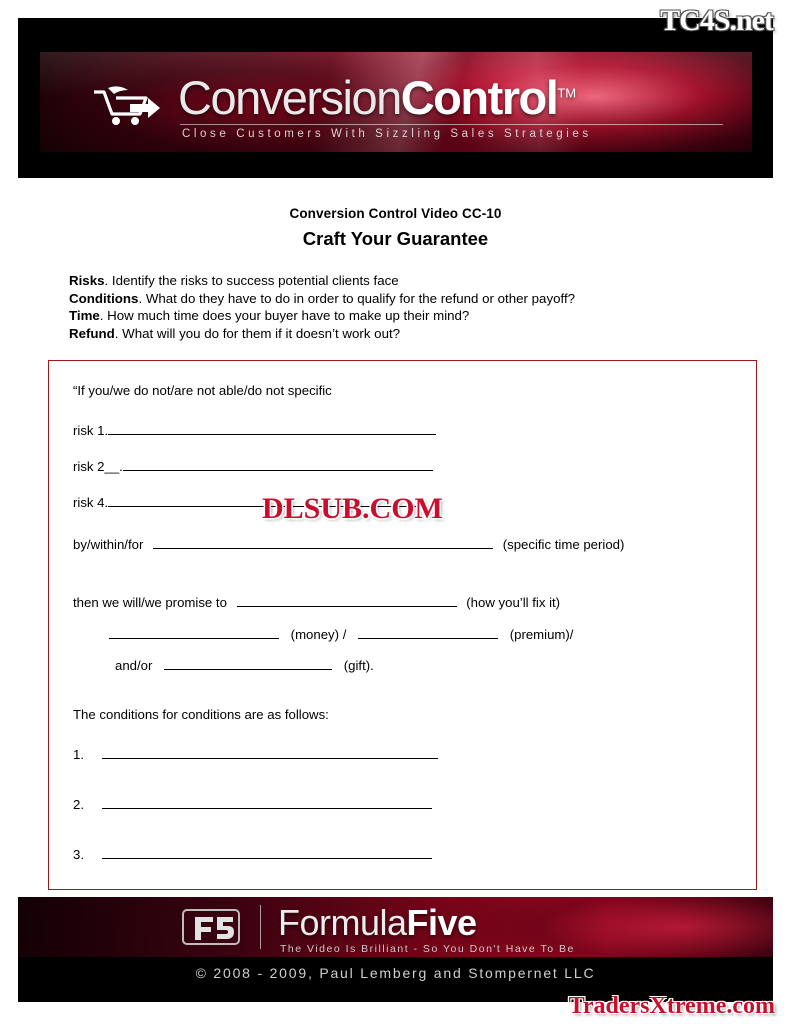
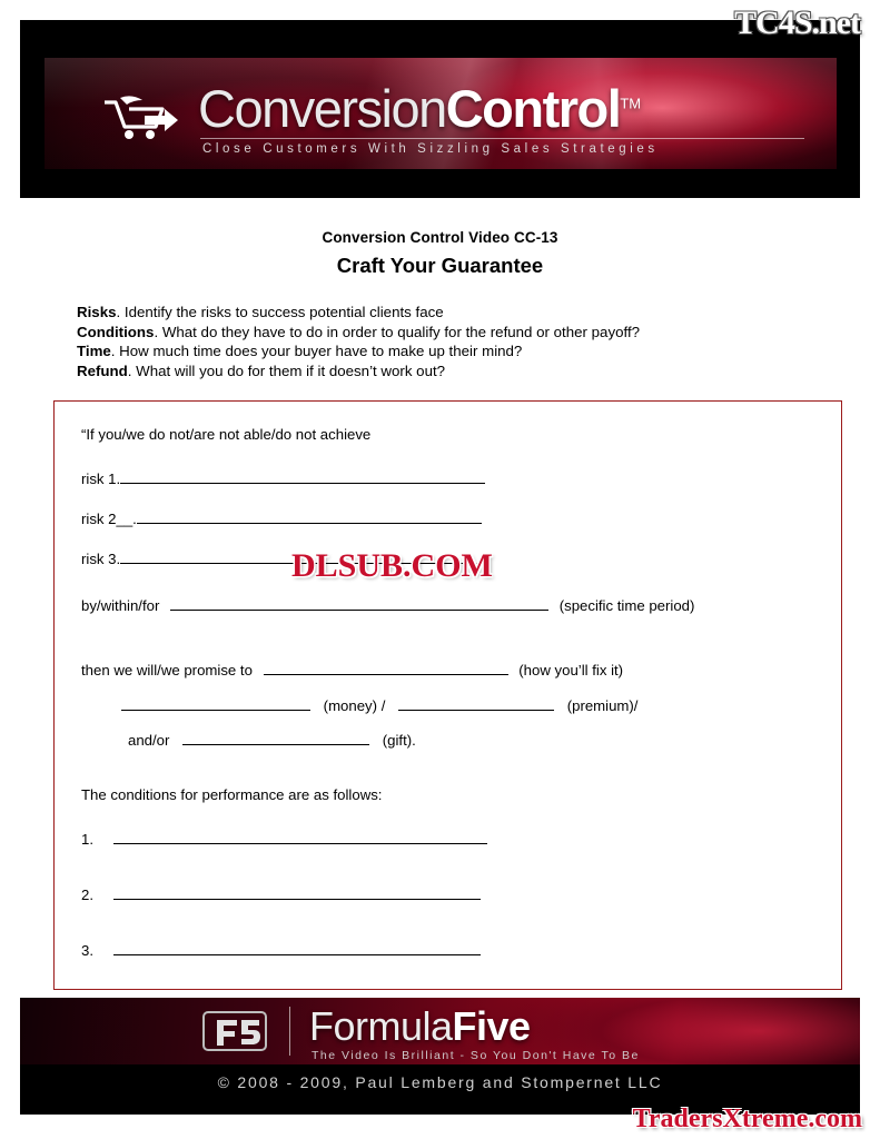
  TC4S.net
  ConversionControlTM
  Close Customers With Sizzling Sales Strategies
- Conversion Control Video CC-10
+ Conversion Control Video CC-13
  Craft Your Guarantee
  Risks. Identify the risks to success potential clients face
  Conditions. What do they have to do in order to qualify for the refund or other payoff?
  Time. How much time does your buyer have to make up their mind?
  Refund. What will you do for them if it doesn’t work out?
- “If you/we do not/are not able/do not specific
+ “If you/we do not/are not able/do not achieve
  risk 1.
  risk 2__.
- risk 4.
+ risk 3.
  by/within/for (specific time period)
  then we will/we promise to (how you’ll fix it)
  (money) / (premium)/
  and/or (gift).
- The conditions for conditions are as follows:
+ The conditions for performance are as follows:
  1.
  2.
  3.
  DLSUB.COM
  FormulaFive
  The Video Is Brilliant - So You Don't Have To Be
  © 2008 - 2009, Paul Lemberg and Stompernet LLC
  TradersXtreme.com
